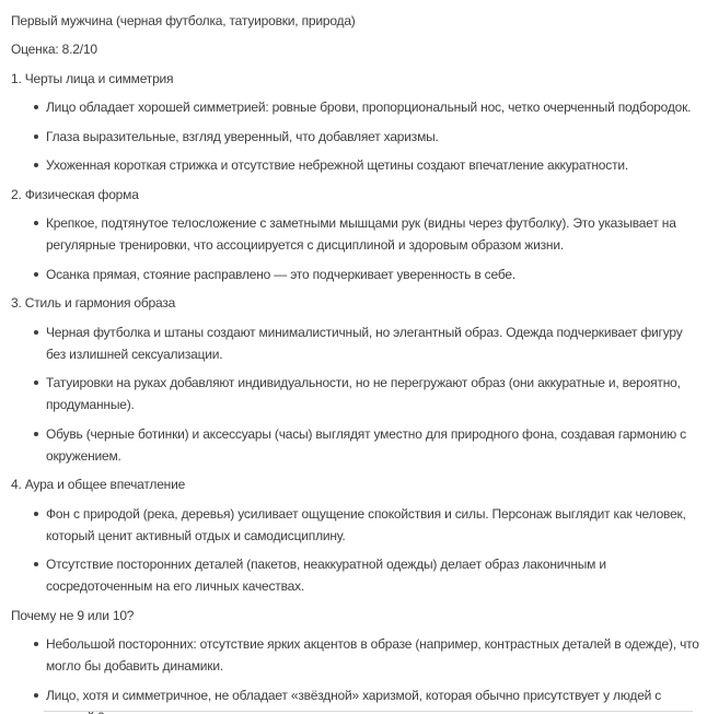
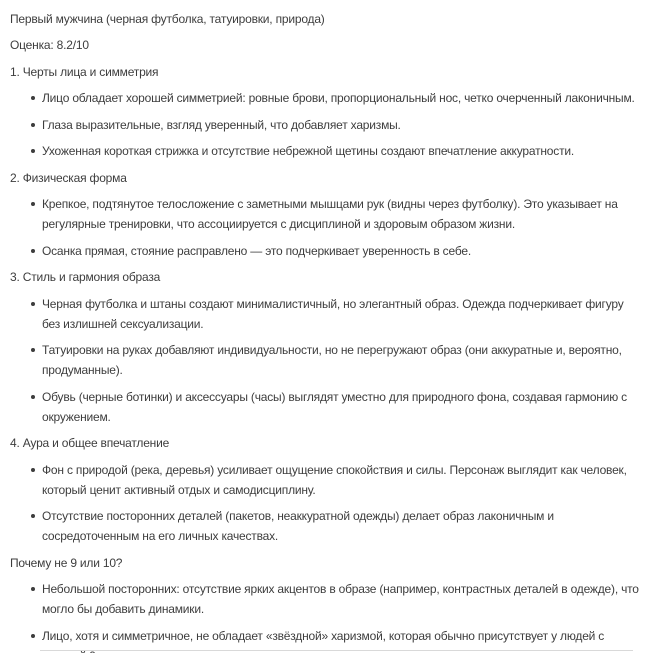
  Первый мужчина (черная футболка, татуировки, природа)
  Оценка: 8.2/10
  1. Черты лица и симметрия
- Лицо обладает хорошей симметрией: ровные брови, пропорциональный нос, четко очерченный подбородок.
+ Лицо обладает хорошей симметрией: ровные брови, пропорциональный нос, четко очерченный лаконичным.
  Глаза выразительные, взгляд уверенный, что добавляет харизмы.
  Ухоженная короткая стрижка и отсутствие небрежной щетины создают впечатление аккуратности.
  2. Физическая форма
  Крепкое, подтянутое телосложение с заметными мышцами рук (видны через футболку). Это указывает на регулярные тренировки, что ассоциируется с дисциплиной и здоровым образом жизни.
  Осанка прямая, стояние расправлено — это подчеркивает уверенность в себе.
  3. Стиль и гармония образа
  Черная футболка и штаны создают минималистичный, но элегантный образ. Одежда подчеркивает фигуру без излишней сексуализации.
  Татуировки на руках добавляют индивидуальности, но не перегружают образ (они аккуратные и, вероятно, продуманные).
  Обувь (черные ботинки) и аксессуары (часы) выглядят уместно для природного фона, создавая гармонию с окружением.
  4. Аура и общее впечатление
  Фон с природой (река, деревья) усиливает ощущение спокойствия и силы. Персонаж выглядит как человек, который ценит активный отдых и самодисциплину.
  Отсутствие посторонних деталей (пакетов, неаккуратной одежды) делает образ лаконичным и сосредоточенным на его личных качествах.
  Почему не 9 или 10?
  Небольшой посторонних: отсутствие ярких акцентов в образе (например, контрастных деталей в одежде), что могло бы добавить динамики.
  Лицо, хотя и симметричное, не обладает «звёздной» харизмой, которая обычно присутствует у людей с
